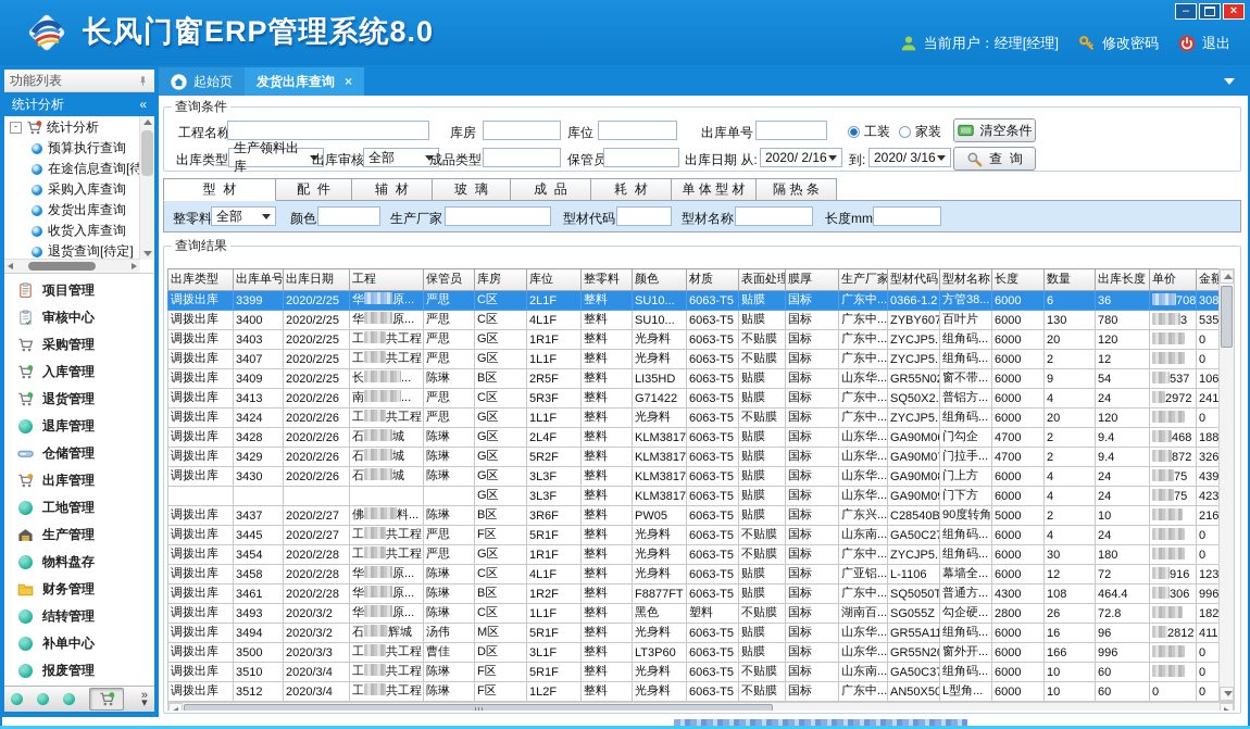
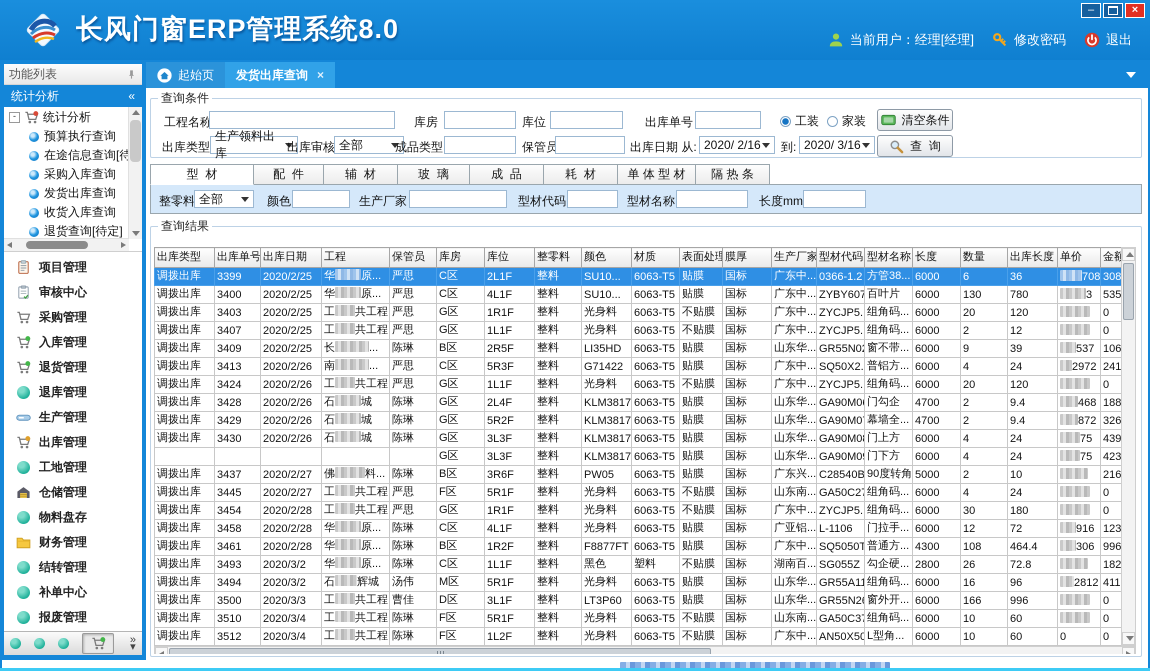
  长风门窗ERP管理系统8.0
  –
  ×
  当前用户：经理[经理]
  修改密码
  退出
  功能列表
  统计分析
  «
  -
  统计分析
  预算执行查询
  在途信息查询[待
  采购入库查询
  发货出库查询
  收货入库查询
  退货查询[待定]
  项目管理
  审核中心
  采购管理
  入库管理
  退货管理
  退库管理
- 仓储管理
+ 生产管理
  出库管理
  工地管理
- 生产管理
+ 仓储管理
  物料盘存
  财务管理
  结转管理
  补单中心
  报废管理
  »
  ▾
  起始页
  发货出库查询
  ×
  查询条件
  工程名称
  库房
  库位
  出库单号
  工装
  家装
  清空条件
  出库类型
  生产领料出库
  出库审核
  全部
  成品类型
  保管员
  出库日期 从:
  2020/ 2/16
  到:
  2020/ 3/16
  查 询
  型 材
  配 件
  辅 材
  玻 璃
  成 品
  耗 材
  单 体 型 材
  隔 热 条
  整零料
  全部
  颜色
  生产厂家
  型材代码
  型材名称
  长度mm
  查询结果
  出库类型	出库单号	出库日期	工程	保管员	库房	库位	整零料	颜色	材质	表面处理	膜厚	生产厂家	型材代码	型材名称	长度	数量	出库长度	单价	金额
  调拨出库	3399	2020/2/25	华 原...	严思	C区	2L1F	整料	SU10...	6063-T5	贴膜	国标	广东中...	0366-1.2	方管38...	6000	6	36	708	308
  调拨出库	3400	2020/2/25	华 原...	严思	C区	4L1F	整料	SU10...	6063-T5	贴膜	国标	广东中...	ZYBY607	百叶片	6000	130	780	3	535
  调拨出库	3403	2020/2/25	工 共工程	严思	G区	1R1F	整料	光身料	6063-T5	不贴膜	国标	广东中...	ZYCJP5.	组角码...	6000	20	120		0
  调拨出库	3407	2020/2/25	工 共工程	严思	G区	1L1F	整料	光身料	6063-T5	不贴膜	国标	广东中...	ZYCJP5.	组角码...	6000	2	12		0
- 调拨出库	3409	2020/2/25	长 ...	陈琳	B区	2R5F	整料	LI35HD	6063-T5	贴膜	国标	山东华...	GR55N0	窗不带...	6000	9	54	537	106
+ 调拨出库	3409	2020/2/25	长 ...	陈琳	B区	2R5F	整料	LI35HD	6063-T5	贴膜	国标	山东华...	GR55N0	窗不带...	6000	9	39	537	106
  调拨出库	3413	2020/2/26	南 ...	严思	C区	5R3F	整料	G71422	6063-T5	贴膜	国标	广东中...	SQ50X2.	普铝方...	6000	4	24	2972	241
  调拨出库	3424	2020/2/26	工 共工程	严思	G区	1L1F	整料	光身料	6063-T5	不贴膜	国标	广东中...	ZYCJP5.	组角码...	6000	20	120		0
  调拨出库	3428	2020/2/26	石 城	陈琳	G区	2L4F	整料	KLM3817	6063-T5	贴膜	国标	山东华...	GA90M0	门勾企	4700	2	9.4	468	188
- 调拨出库	3429	2020/2/26	石 城	陈琳	G区	5R2F	整料	KLM3817	6063-T5	贴膜	国标	山东华...	GA90M0	门拉手...	4700	2	9.4	872	326
+ 调拨出库	3429	2020/2/26	石 城	陈琳	G区	5R2F	整料	KLM3817	6063-T5	贴膜	国标	山东华...	GA90M0	幕墙全...	4700	2	9.4	872	326
  调拨出库	3430	2020/2/26	石 城	陈琳	G区	3L3F	整料	KLM3817	6063-T5	贴膜	国标	山东华...	GA90M0	门上方	6000	4	24	75	439
  					G区	3L3F	整料	KLM3817	6063-T5	贴膜	国标	山东华...	GA90M0	门下方	6000	4	24	75	423
  调拨出库	3437	2020/2/27	佛 料...	陈琳	B区	3R6F	整料	PW05	6063-T5	贴膜	国标	广东兴...	C28540B	90度转角	5000	2	10		216
  调拨出库	3445	2020/2/27	工 共工程	严思	F区	5R1F	整料	光身料	6063-T5	不贴膜	国标	山东南...	GA50C27	组角码...	6000	4	24		0
  调拨出库	3454	2020/2/28	工 共工程	严思	G区	1R1F	整料	光身料	6063-T5	不贴膜	国标	广东中...	ZYCJP5.	组角码...	6000	30	180		0
- 调拨出库	3458	2020/2/28	华 原...	陈琳	C区	4L1F	整料	光身料	6063-T5	贴膜	国标	广亚铝...	L-1106	幕墙全...	6000	12	72	916	123
+ 调拨出库	3458	2020/2/28	华 原...	陈琳	C区	4L1F	整料	光身料	6063-T5	贴膜	国标	广亚铝...	L-1106	门拉手...	6000	12	72	916	123
  调拨出库	3461	2020/2/28	华 原...	陈琳	B区	1R2F	整料	F8877FT	6063-T5	贴膜	国标	广东中...	SQ5050T	普通方...	4300	108	464.4	306	996
  调拨出库	3493	2020/3/2	华 原...	陈琳	C区	1L1F	整料	黑色	塑料	不贴膜	国标	湖南百...	SG055Z	勾企硬...	2800	26	72.8		182
  调拨出库	3494	2020/3/2	石 辉城	汤伟	M区	5R1F	整料	光身料	6063-T5	贴膜	国标	山东华...	GR55A11	组角码...	6000	16	96	2812	411
  调拨出库	3500	2020/3/3	工 共工程	曹佳	D区	3L1F	整料	LT3P60	6063-T5	贴膜	国标	山东华...	GR55N2	窗外开...	6000	166	996		0
  调拨出库	3510	2020/3/4	工 共工程	陈琳	F区	5R1F	整料	光身料	6063-T5	不贴膜	国标	山东南...	GA50C37	组角码...	6000	10	60		0
  调拨出库	3512	2020/3/4	工 共工程	陈琳	F区	1L2F	整料	光身料	6063-T5	不贴膜	国标	广东中...	AN50X50	L型角...	6000	10	60	0	0
